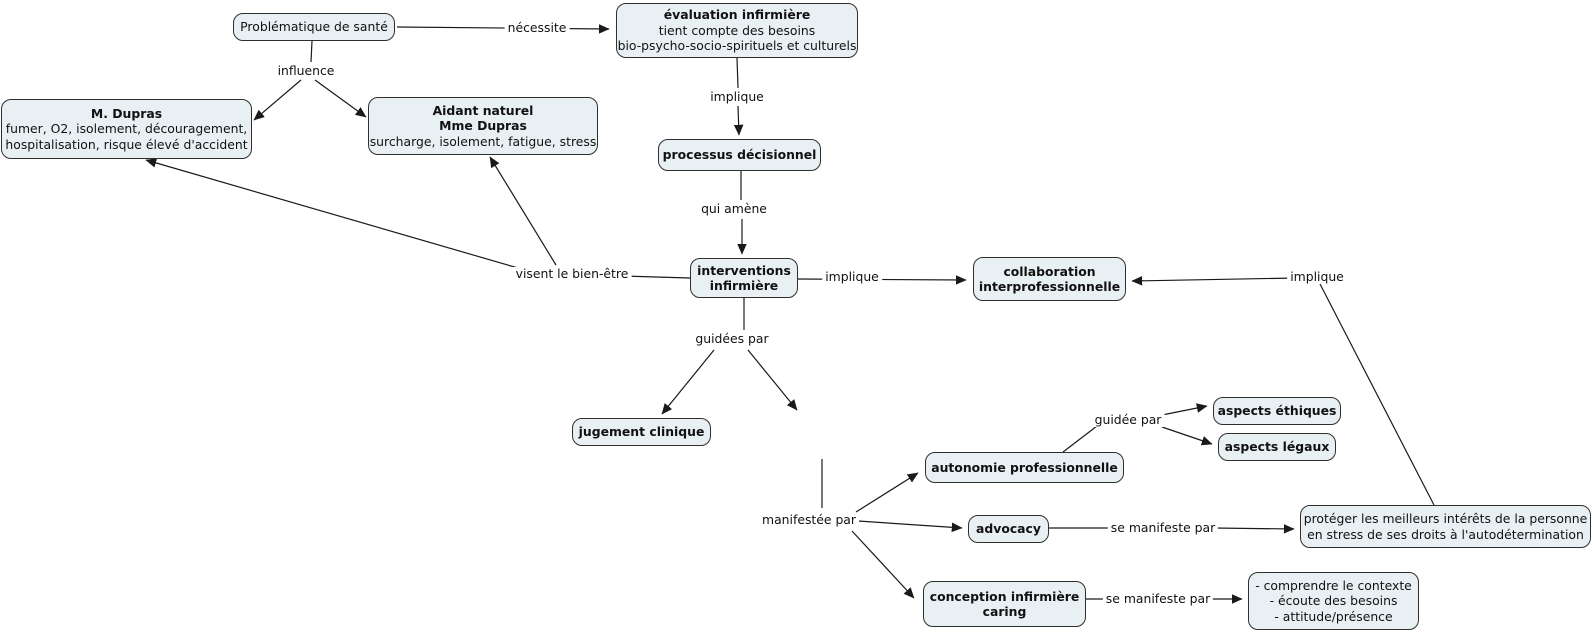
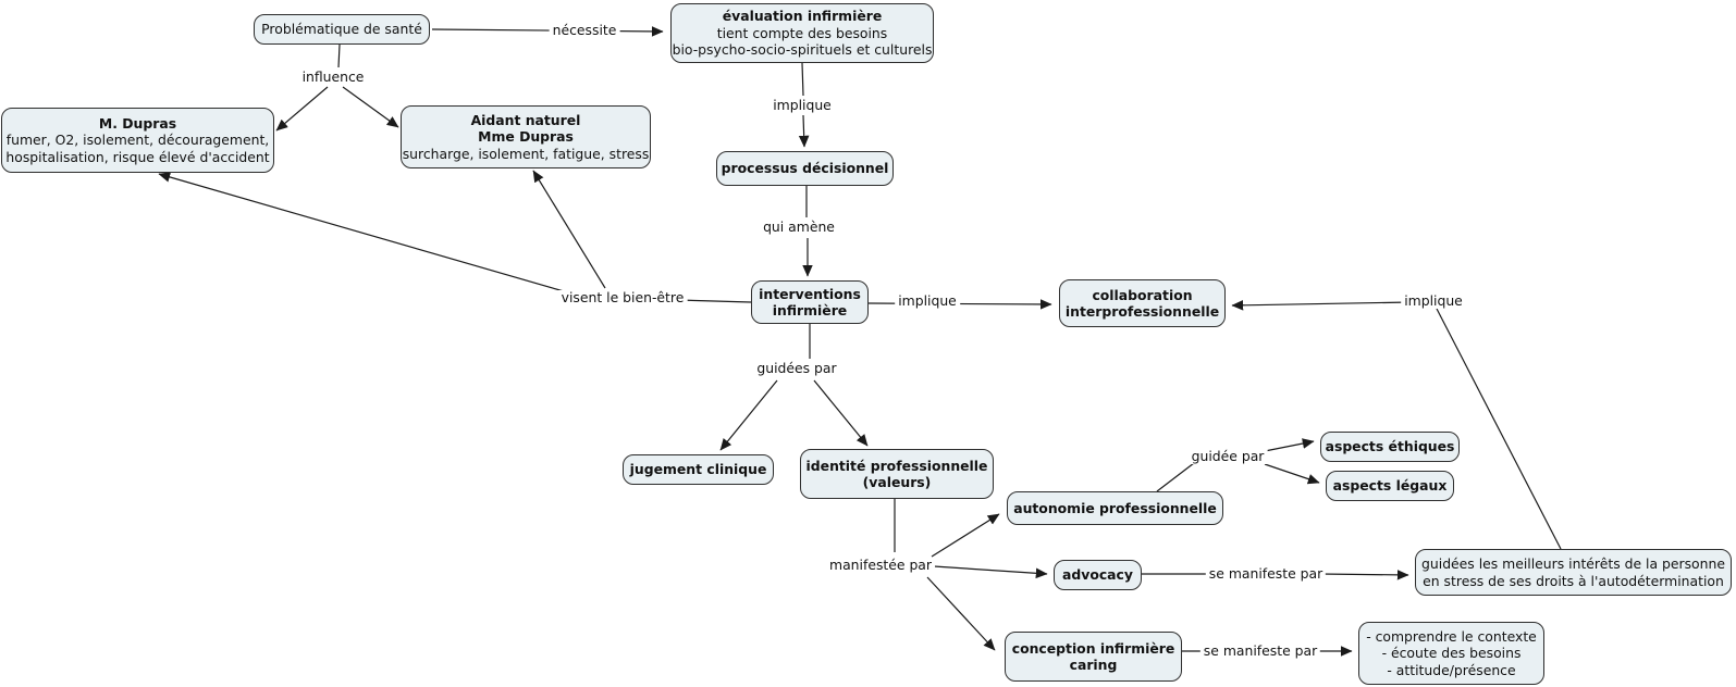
  Problématique de santé
  évaluation infirmière
  tient compte des besoins
  bio-psycho-socio-spirituels et culturels
  M. Dupras
  fumer, O2, isolement, découragement,
  hospitalisation, risque élevé d'accident
  Aidant naturel
  Mme Dupras
  surcharge, isolement, fatigue, stress
  processus décisionnel
  interventions
  infirmière
  collaboration
  interprofessionnelle
  jugement clinique
+ identité professionnelle
+ (valeurs)
  autonomie professionnelle
  aspects éthiques
  aspects légaux
  advocacy
- protéger les meilleurs intérêts de la personne
+ guidées les meilleurs intérêts de la personne
  en stress de ses droits à l'autodétermination
  conception infirmière
  caring
  - comprendre le contexte
  - écoute des besoins
  - attitude/présence
  nécessite
  influence
  implique
  qui amène
  visent le bien-être
  implique
  implique
  guidées par
  guidée par
  manifestée par
  se manifeste par
  se manifeste par
